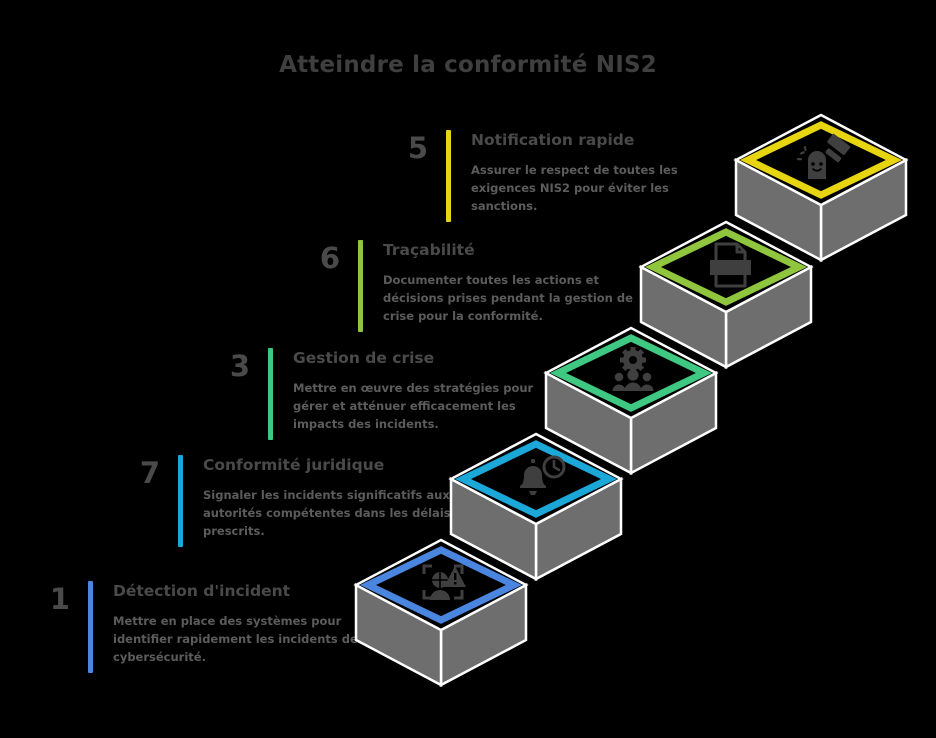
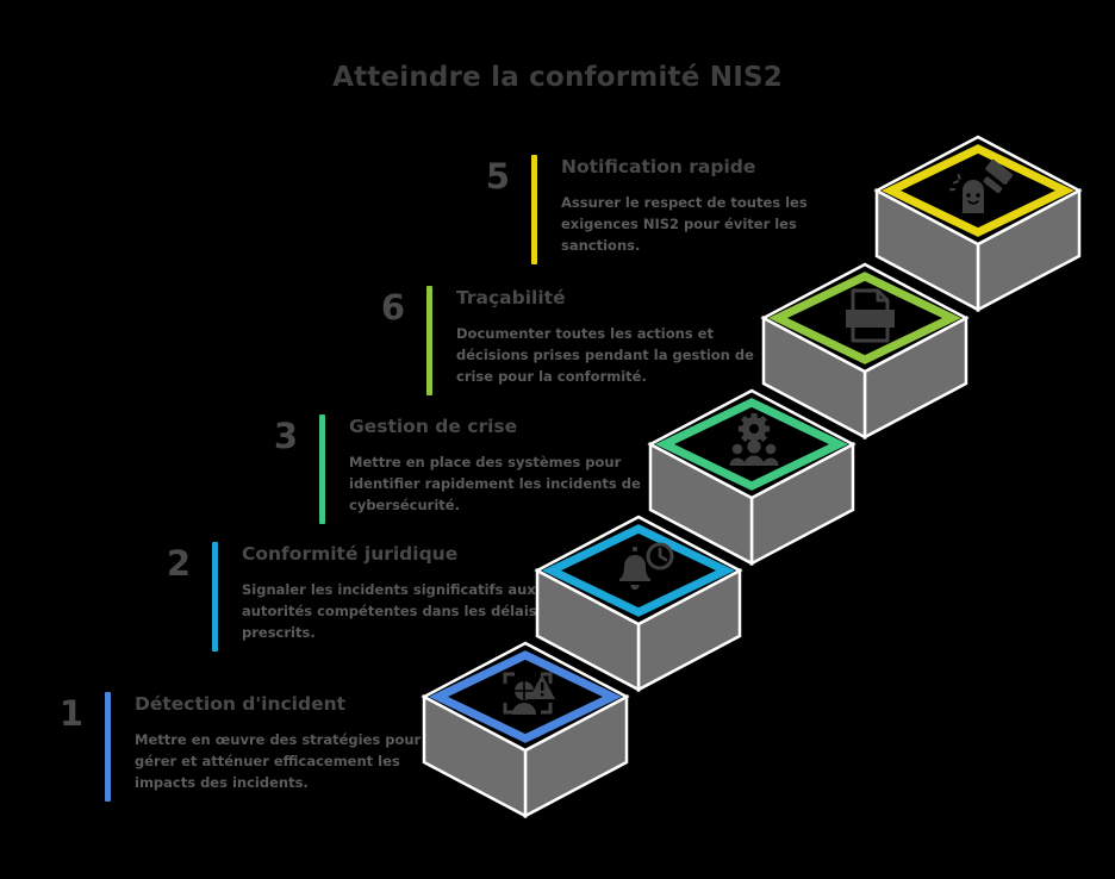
  Atteindre la conformité NIS2
  5
  Notification rapide
  Assurer le respect de toutes les exigences NIS2 pour éviter les sanctions.
  6
  Traçabilité
  Documenter toutes les actions et décisions prises pendant la gestion de crise pour la conformité.
  3
  Gestion de crise
- Mettre en œuvre des stratégies pour gérer et atténuer efficacement les impacts des incidents.
+ Mettre en place des systèmes pour identifier rapidement les incidents de cybersécurité.
- 7
+ 2
  Conformité juridique
  Signaler les incidents significatifs aux autorités compétentes dans les délais prescrits.
  1
  Détection d'incident
- Mettre en place des systèmes pour identifier rapidement les incidents de cybersécurité.
+ Mettre en œuvre des stratégies pour gérer et atténuer efficacement les impacts des incidents.
